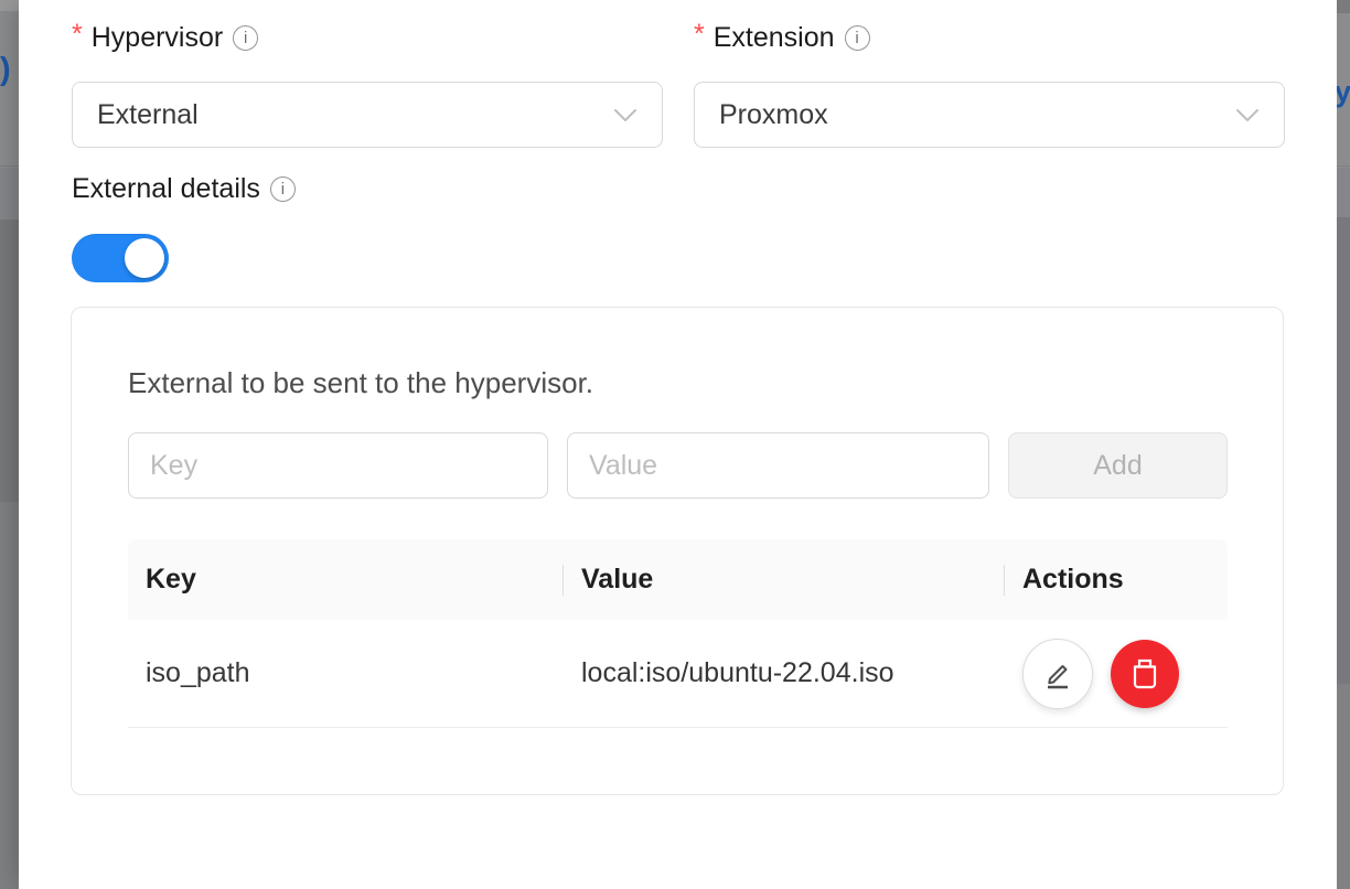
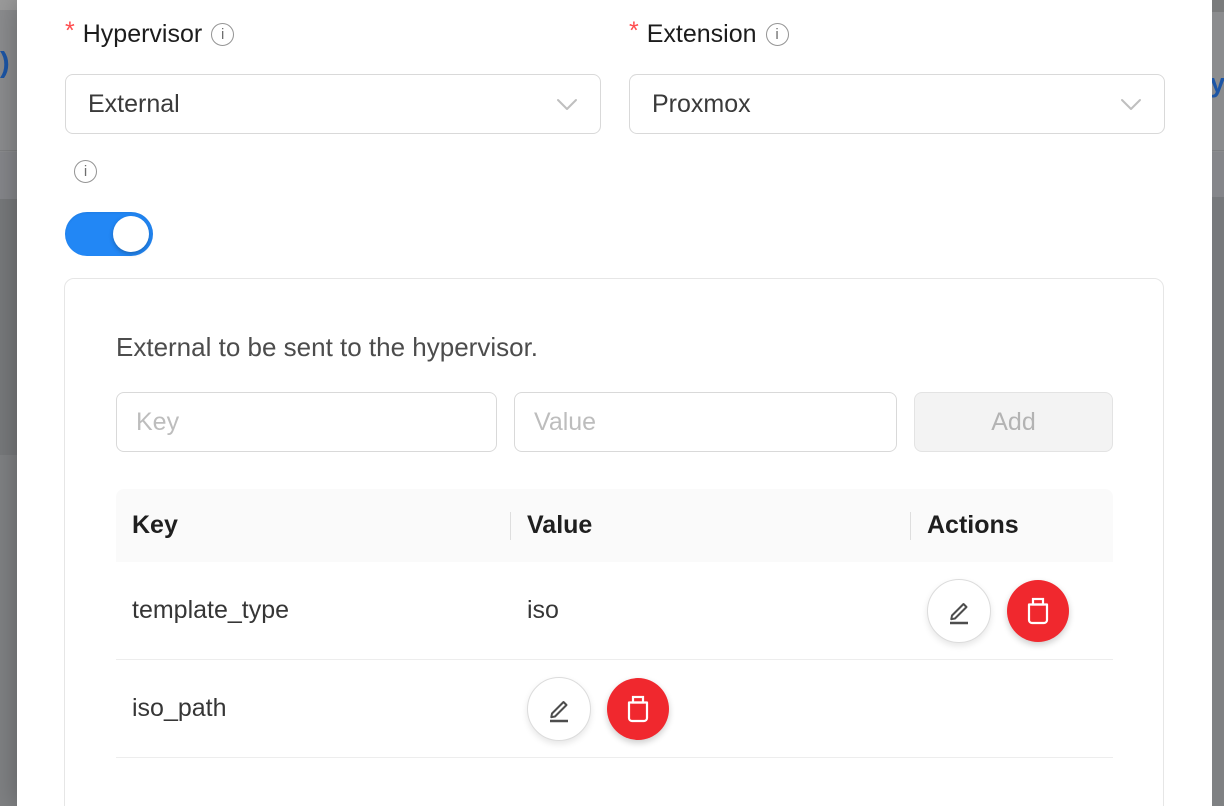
  )
  *
  Hypervisor
  i
  External
  *
  Extension
  i
  Proxmox
- External details
  i
  External to be sent to the hypervisor.
  Key
  Value
  Add
  Key
  Value
  Actions
+ template_type
+ iso
  iso_path
- local:iso/ubuntu-22.04.iso
